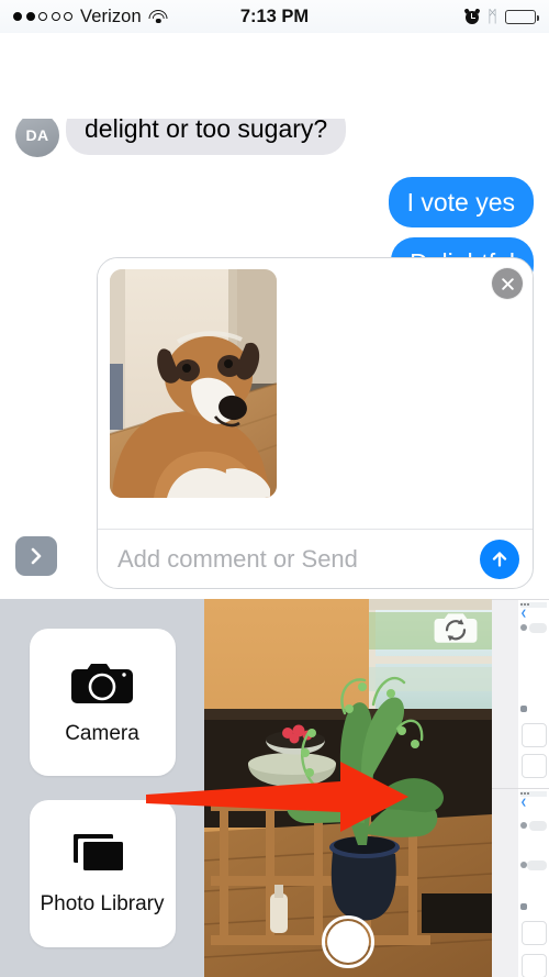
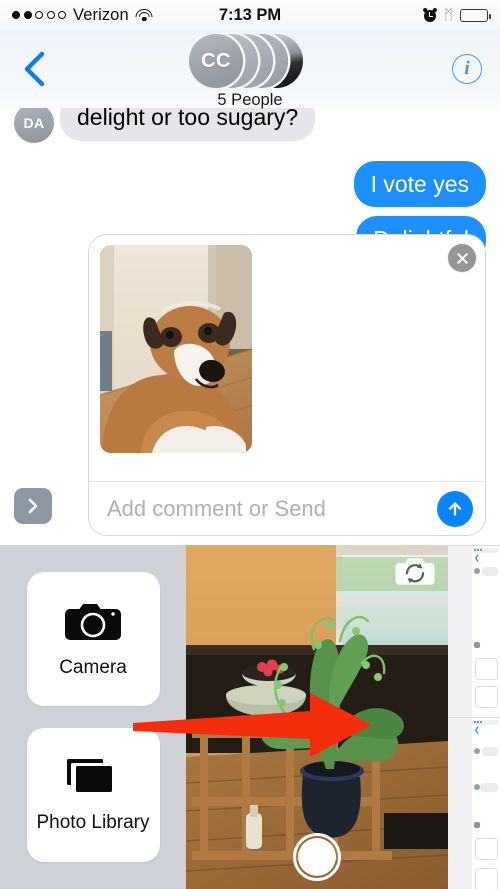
  Verizon
  7:13 PM
  ᛗ
+ CC
+ 5 People
+ i
  DA
  delight or too sugary?
  I vote yes
  Add comment or Send
  Camera
  Photo Library
